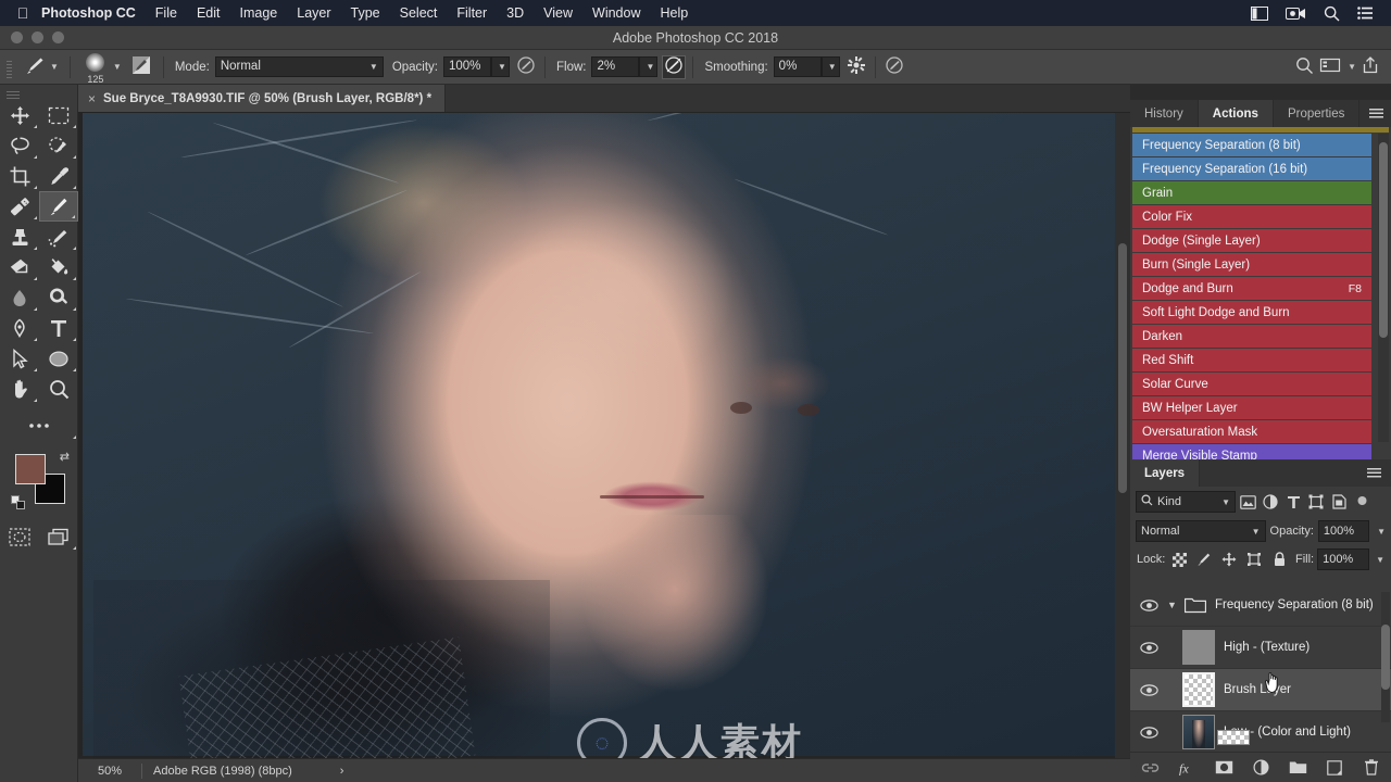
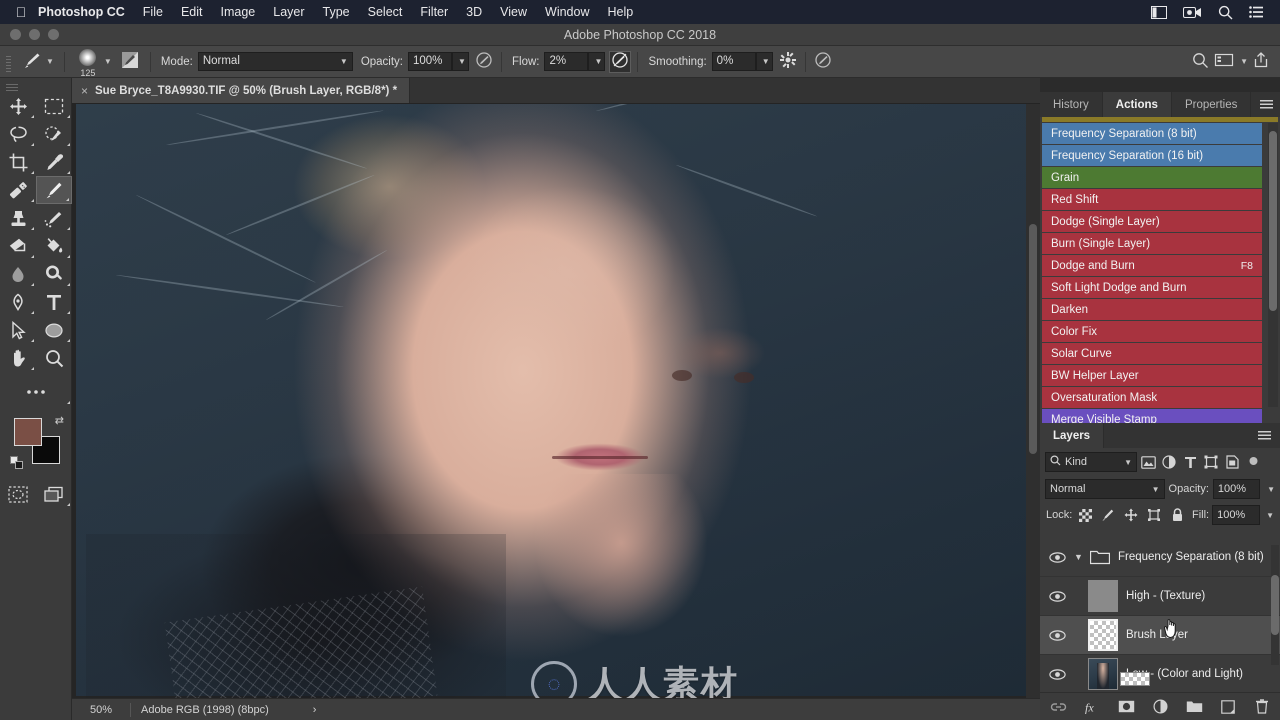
  
  Photoshop CC
  File
  Edit
  Image
  Layer
  Type
  Select
  Filter
  3D
  View
  Window
  Help
  Adobe Photoshop CC 2018
  ▼
  125
  ▼
  Mode:
  Normal
  ▼
  Opacity:
  100%
  ▼
  Flow:
  2%
  ▼
  Smoothing:
  0%
  ▼
  ▼
  ⇄
  ×
  Sue Bryce_T8A9930.TIF @ 50% (Brush Layer, RGB/8*) *
  ◌
  人人素材
  50%
  Adobe RGB (1998) (8bpc)
  ›
  History
  Actions
  Properties
  Frequency Separation (8 bit)
  Frequency Separation (16 bit)
  Grain
- Color Fix
+ Red Shift
  Dodge (Single Layer)
  Burn (Single Layer)
  Dodge and Burn
  F8
  Soft Light Dodge and Burn
  Darken
- Red Shift
+ Color Fix
  Solar Curve
  BW Helper Layer
  Oversaturation Mask
  Merge Visible Stamp
  Layers
  Kind
  ▼
  Normal
  ▼
  Opacity:
  100%
  ▼
  Lock:
  Fill:
  100%
  ▼
  ▼
  Frequency Separation (8 bit)
  High - (Texture)
  Brush Lyer
  - (Color and Light)
  fx
